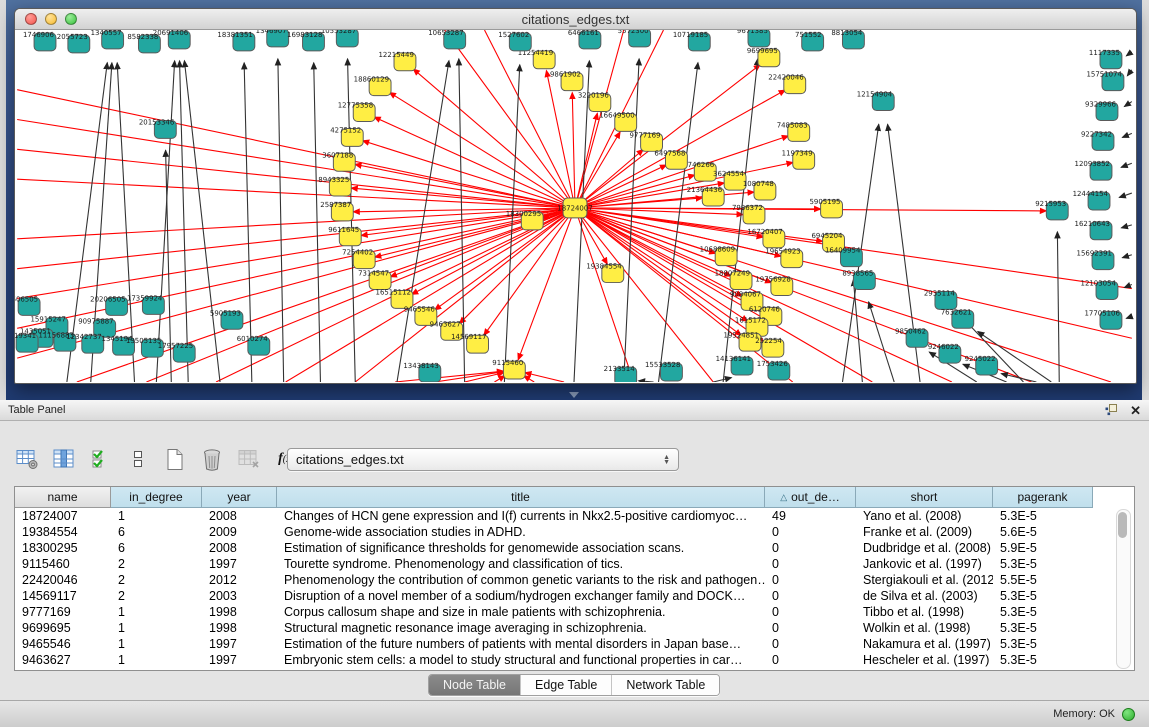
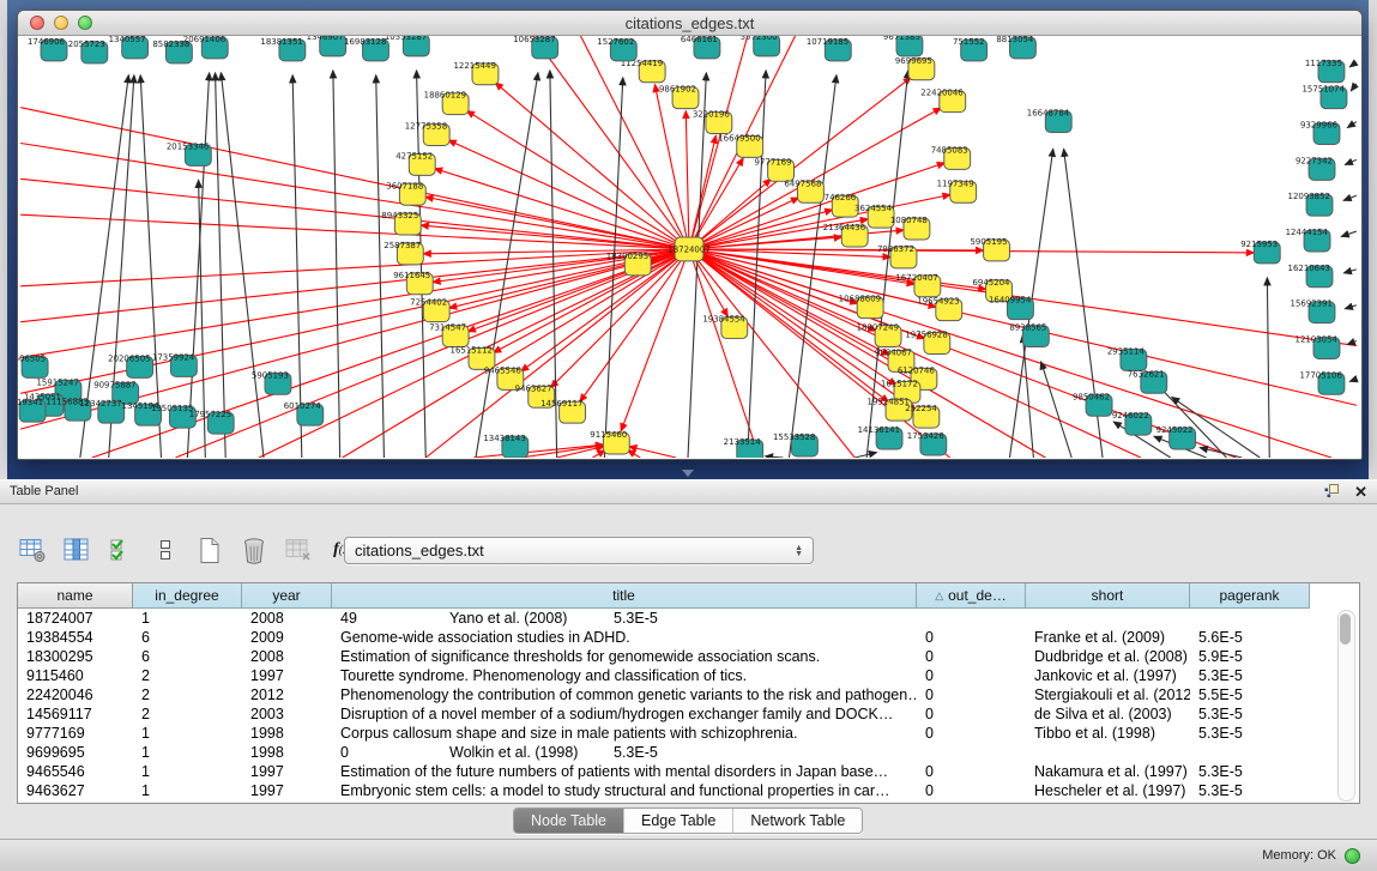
  citations_edges.txt
  18724007
  18300295
  19384554
  9115460
  12215449
  18860129
  12775358
  4275152
  3607188
  8943325
  2587387
  9611645
  7254402
  7314547
  16515112
  9465546
  9463627
  14569117
  11254419
  9861902
  3220196
  16649500
  9777169
  6497568
  746266
  3624554
  1080748
  21364436
  7986372
  16720407
  10688609
  19654923
  18807249
  19756928
  9084067
  6120746
  1615172
  19524851
  252254
  7485083
  1197349
  9699695
  22420046
  5905195
  6945204
  1746906
  2055723
  1340557
  8582338
  20691406
  18381351
  1346907
  16983128
  10553287
  10653287
  1527602
  6466161
  5572300
  10719185
  9671385
  751552
  8813054
  20153346
  15915247
  20206505
  17359924
  90975887
  1435051
  19341
  11156883
  12342737
  1345194
  13505135
  17957225
  5905193
  6010274
  13438143
  2133514
  15533528
  14136141
  1753426
- 12154904
+ 16648784
  16409954
  8938565
  2935114
  7632621
  9850462
  9246022
  9245022
  1117335
  15751074
  9329966
  9227342
  12093852
  12444154
  9215953
  16210643
  15692391
  12103054
  17705106
  Table Panel
  ✕
  citations_edges.txt
  name
  in_degree
  year
  title
  △
  out_de…
  short
  pagerank
  18724007
  1
  2008
- Changes of HCN gene expression and I(f) currents in Nkx2.5-positive cardiomyoc…
  49
  Yano et al. (2008)
  5.3E-5
  19384554
  6
  2009
  Genome-wide association studies in ADHD.
  0
  Franke et al. (2009)
  5.6E-5
  18300295
  6
  2008
  Estimation of significance thresholds for genomewide association scans.
  0
  Dudbridge et al. (2008)
  5.9E-5
  9115460
  2
  1997
  Tourette syndrome. Phenomenology and classification of tics.
  0
  Jankovic et al. (1997)
  5.3E-5
  22420046
  2
  2012
  Phenomenology the contribution of common genetic variants to the risk and pathogen…
  0
  Stergiakouli et al. (2012
  5.5E-5
  14569117
  2
  2003
  Disruption of a novel member of a sodium/hydrogen exchanger family and DOCK…
  0
  de Silva et al. (2003)
  5.3E-5
  9777169
  1
  1998
  Corpus callosum shape and size in male patients with schizophrenia.
  0
  Tibbo et al. (1998)
  5.3E-5
  9699695
  1
  1998
- Structural magnetic resonance image averaging in schizophrenia.
  0
  Wolkin et al. (1998)
  5.3E-5
  9465546
  1
  1997
  Estimation of the future numbers of patients with mental disorders in Japan base…
  0
  Nakamura et al. (1997)
  5.3E-5
  9463627
  1
  1997
  Embryonic stem cells: a model to study structural and functional properties in car…
  0
  Hescheler et al. (1997)
  5.3E-5
  Node Table
  Edge Table
  Network Table
  Memory: OK
